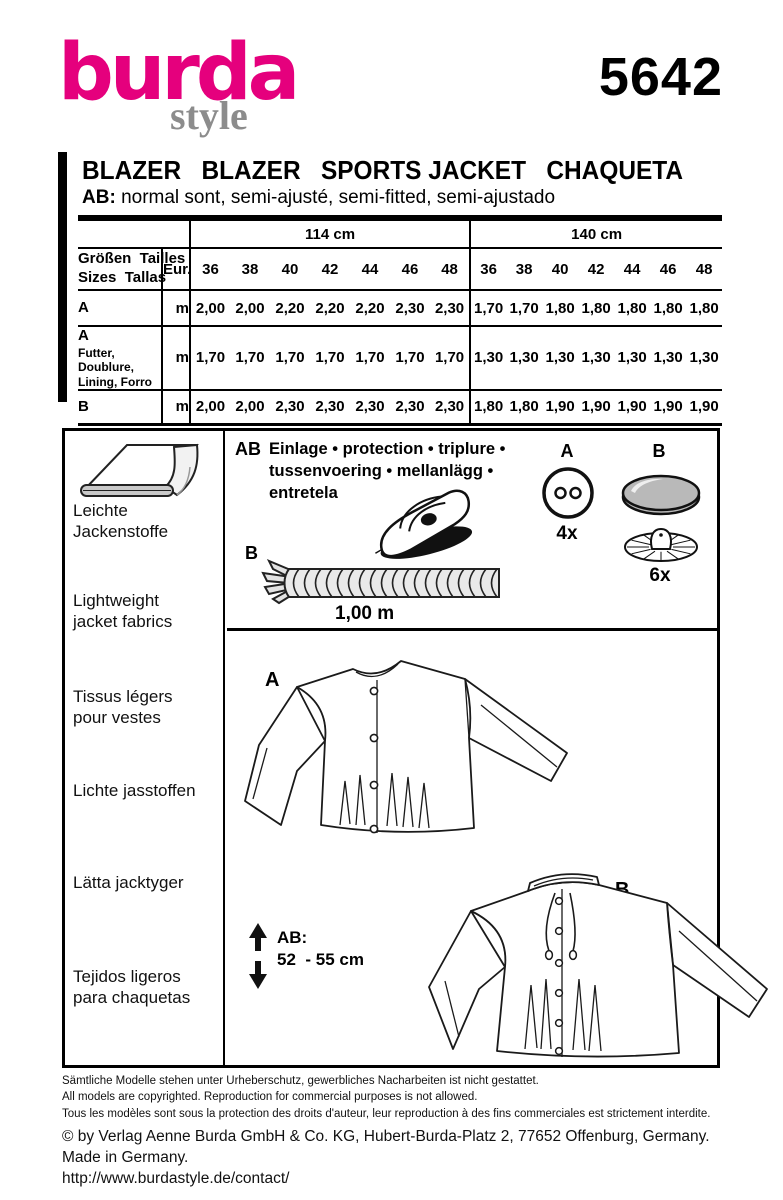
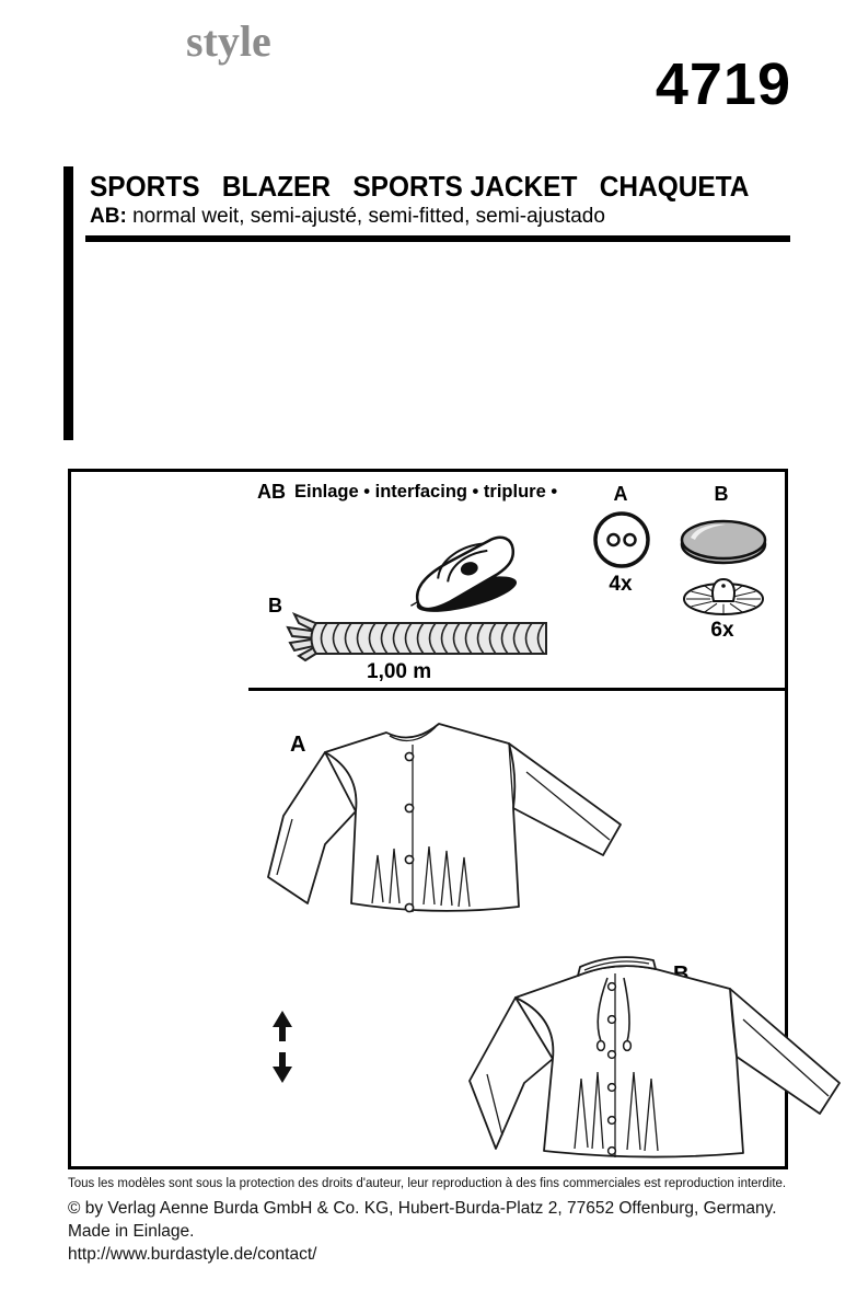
- burda
  style
- 5642
+ 4719
- BLAZER BLAZER SPORTS JACKET CHAQUETA
+ SPORTS BLAZER SPORTS JACKET CHAQUETA
- AB: normal sont, semi-ajusté, semi-fitted, semi-ajustado
+ AB: normal weit, semi-ajusté, semi-fitted, semi-ajustado
- 	114 cm	140 cm
- Größen Tailles Sizes Tallas	Eur.	36	38	40	42	44	46	48	36	38	40	42	44	46	48
- A	m	2,00	2,00	2,20	2,20	2,20	2,30	2,30	1,70	1,70	1,80	1,80	1,80	1,80	1,80
- A Futter, Doublure, Lining, Forro	m	1,70	1,70	1,70	1,70	1,70	1,70	1,70	1,30	1,30	1,30	1,30	1,30	1,30	1,30
- B	m	2,00	2,00	2,30	2,30	2,30	2,30	2,30	1,80	1,80	1,90	1,90	1,90	1,90	1,90
- Leichte Jackenstoffe
- Lightweight jacket fabrics
- Tissus légers pour vestes
- Lichte jasstoffen
- Lätta jacktyger
- Tejidos ligeros para chaquetas
  AB
- Einlage • protection • triplure •
+ Einlage • interfacing • triplure •
- tussenvoering • mellanlägg •
- entretela
  A
  4x
  B
  6x
  B
  1,00 m
  A
  B
- AB:
- 52 - 55 cm
- Sämtliche Modelle stehen unter Urheberschutz, gewerbliches Nacharbeiten ist nicht gestattet.
- All models are copyrighted. Reproduction for commercial purposes is not allowed.
- Tous les modèles sont sous la protection des droits d'auteur, leur reproduction à des fins commerciales est strictement interdite.
+ Tous les modèles sont sous la protection des droits d'auteur, leur reproduction à des fins commerciales est reproduction interdite.
- © by Verlag Aenne Burda GmbH & Co. KG, Hubert-Burda-Platz 2, 77652 Offenburg, Germany. Made in Germany.
+ © by Verlag Aenne Burda GmbH & Co. KG, Hubert-Burda-Platz 2, 77652 Offenburg, Germany. Made in Einlage.
  http://www.burdastyle.de/contact/
